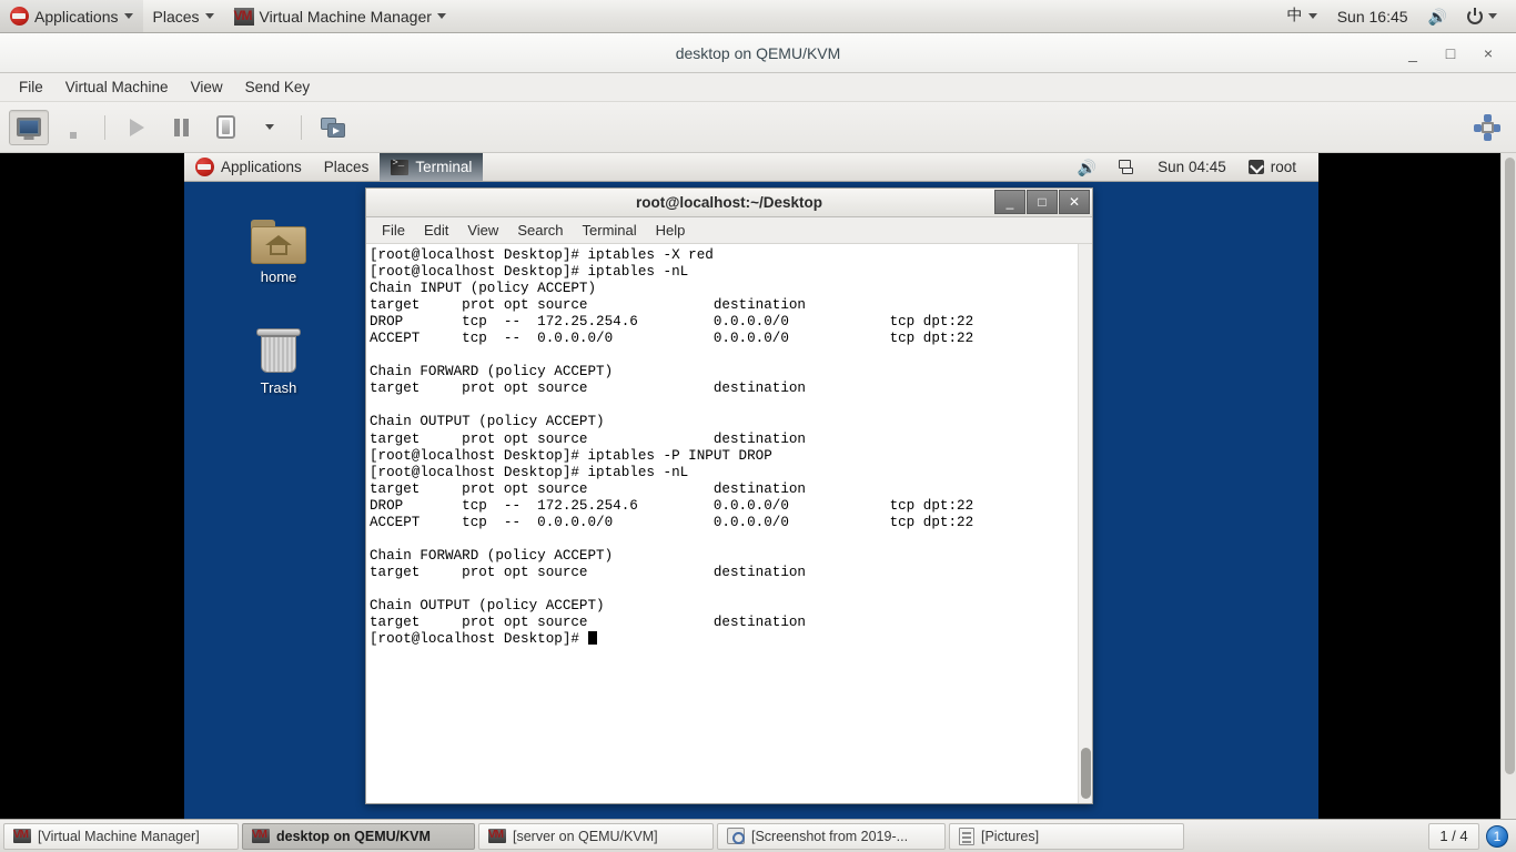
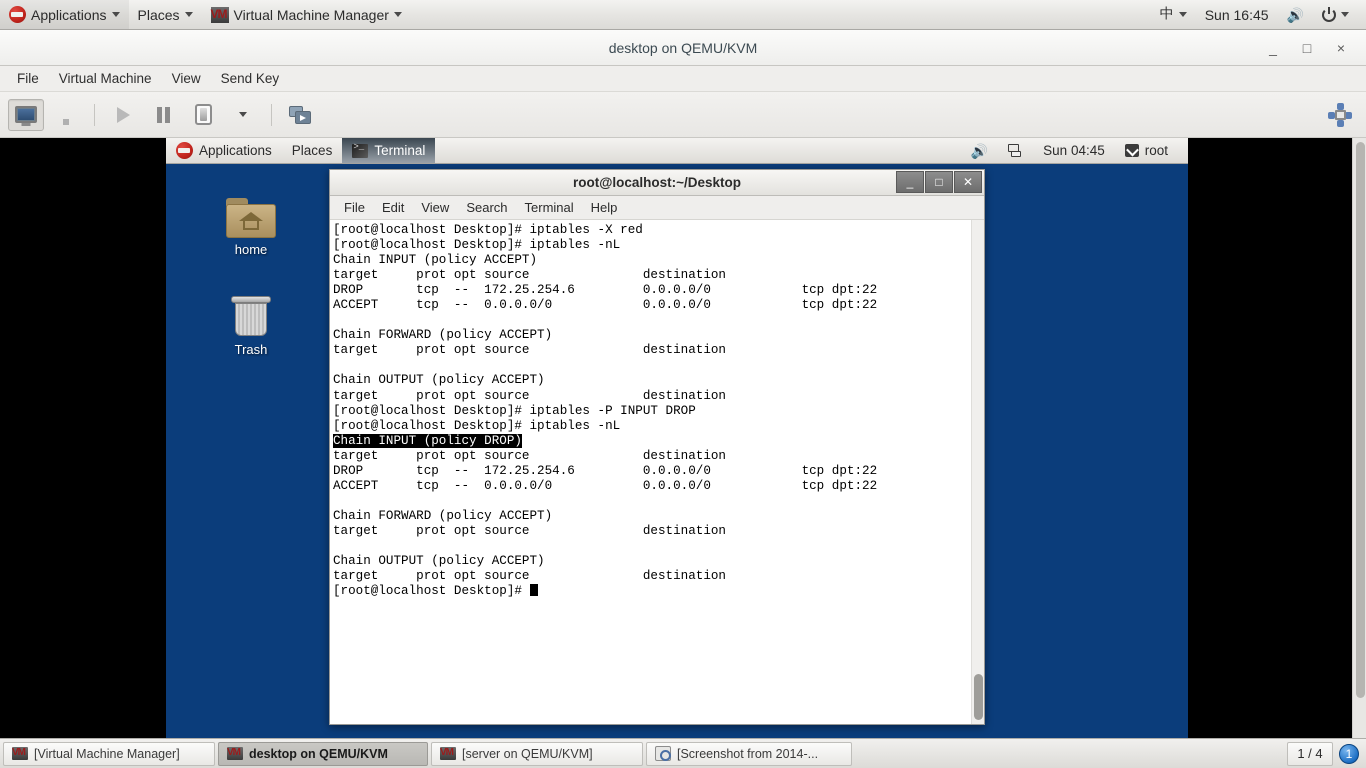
  Applications
  Places
  Virtual Machine Manager
  中
  Sun 16:45
  🔊
  desktop on QEMU/KVM
  _
  □
  ×
  File
  Virtual Machine
  View
  Send Key
  Applications
  Places
  Terminal
  🔊
  Sun 04:45
  root
  home
  Trash
  root@localhost:~/Desktop
  _
  □
  ✕
  File
  Edit
  View
  Search
  Terminal
  Help
  [root@localhost Desktop]# iptables -X red
  [root@localhost Desktop]# iptables -nL
  Chain INPUT (policy ACCEPT)
  target prot opt source destination
  DROP tcp -- 172.25.254.6 0.0.0.0/0 tcp dpt:22
  ACCEPT tcp -- 0.0.0.0/0 0.0.0.0/0 tcp dpt:22
  Chain FORWARD (policy ACCEPT)
  target prot opt source destination
  Chain OUTPUT (policy ACCEPT)
  target prot opt source destination
  [root@localhost Desktop]# iptables -P INPUT DROP
  [root@localhost Desktop]# iptables -nL
+ Chain INPUT (policy DROP)
  target prot opt source destination
  DROP tcp -- 172.25.254.6 0.0.0.0/0 tcp dpt:22
  ACCEPT tcp -- 0.0.0.0/0 0.0.0.0/0 tcp dpt:22
  Chain FORWARD (policy ACCEPT)
  target prot opt source destination
  Chain OUTPUT (policy ACCEPT)
  target prot opt source destination
  [root@localhost Desktop]#
  [Virtual Machine Manager]
  desktop on QEMU/KVM
  [server on QEMU/KVM]
- [Screenshot from 2019-...
+ [Screenshot from 2014-...
- [Pictures]
  1 / 4
  1
